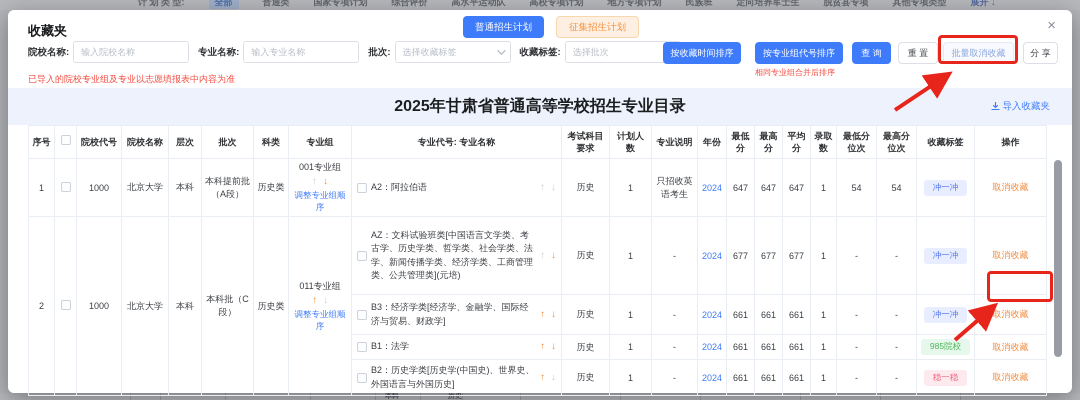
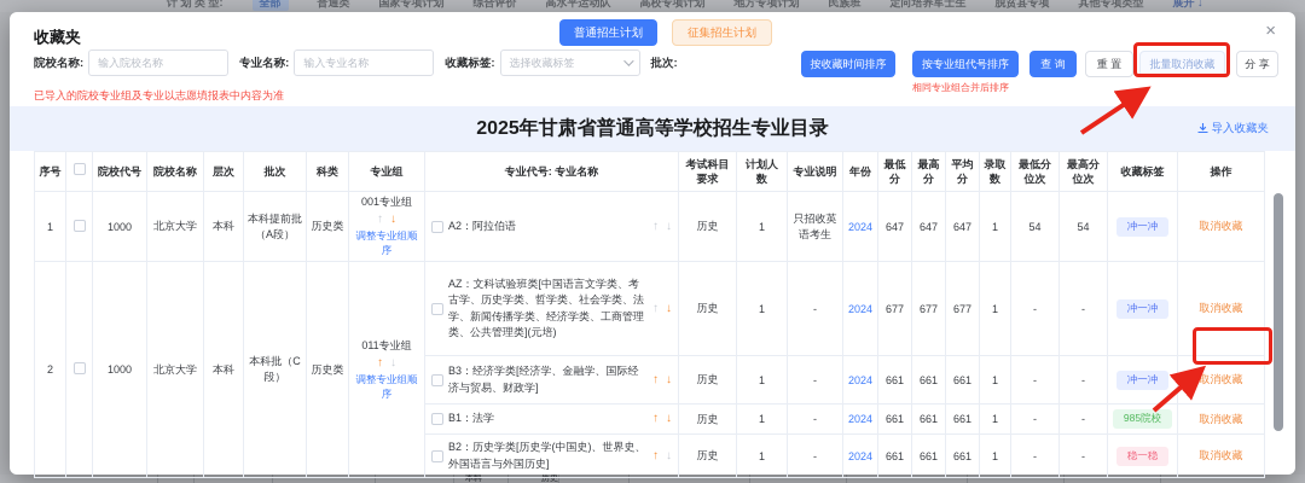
  计 划 类 型:
  全部
  普通类
  国家专项计划
  综合评价
  高水平运动队
  高校专项计划
  地方专项计划
  民族班
  定向培养军士生
  脱贫县专项
  其他专项类型
  展开 ↓
  收藏夹
  普通招生计划
  征集招生计划
  ×
  院校名称:
  输入院校名称
  专业名称:
  输入专业名称
- 批次:
+ 收藏标签:
  选择收藏标签
- 收藏标签:
+ 批次:
- 选择批次
  按收藏时间排序
  按专业组代号排序
  查 询
  重 置
  批量取消收藏
  分 享
  相同专业组合并后排序
  已导入的院校专业组及专业以志愿填报表中内容为准
  2025年甘肃省普通高等学校招生专业目录
  导入收藏夹
  序号		院校代号	院校名称	层次	批次	科类	专业组	专业代号: 专业名称	考试科目要求	计划人数	专业说明	年份	最低分	最高分	平均分	录取数	最低分位次	最高分位次	收藏标签	操作
  1		1000	北京大学	本科	本科提前批（A段）	历史类	001专业组↑ ↓调整专业组顺序	A2：阿拉伯语 ↑ ↓	历史	1	只招收英语考生	2024	647	647	647	1	54	54	冲一冲	取消收藏
  2		1000	北京大学	本科	本科批（C段）	历史类	011专业组↑ ↓调整专业组顺序	AZ：文科试验班类[中国语言文学类、考古学、历史学类、哲学类、社会学类、法学、新闻传播学类、经济学类、工商管理类、公共管理类](元培)↑ ↓	历史	1	-	2024	677	677	677	1	-	-	冲一冲	取消收藏
  B3：经济学类[经济学、金融学、国际经济与贸易、财政学]↑ ↓	历史	1	-	2024	661	661	661	1	-	-	冲一冲	取消收藏
  B1：法学 ↑ ↓	历史	1	-	2024	661	661	661	1	-	-	985院校	取消收藏
  B2：历史学类[历史学(中国史)、世界史、外国语言与外国历史]↑ ↓	历史	1	-	2024	661	661	661	1	-	-	稳一稳	取消收藏
